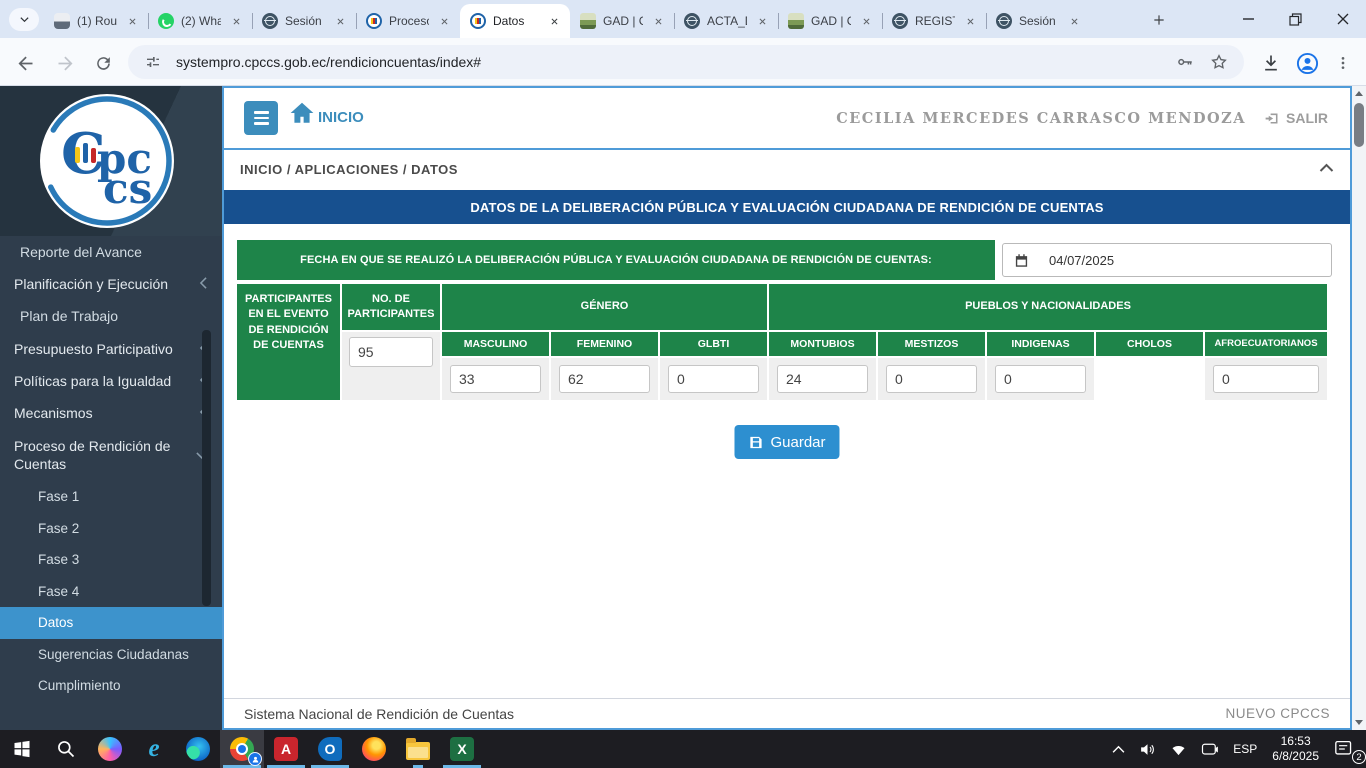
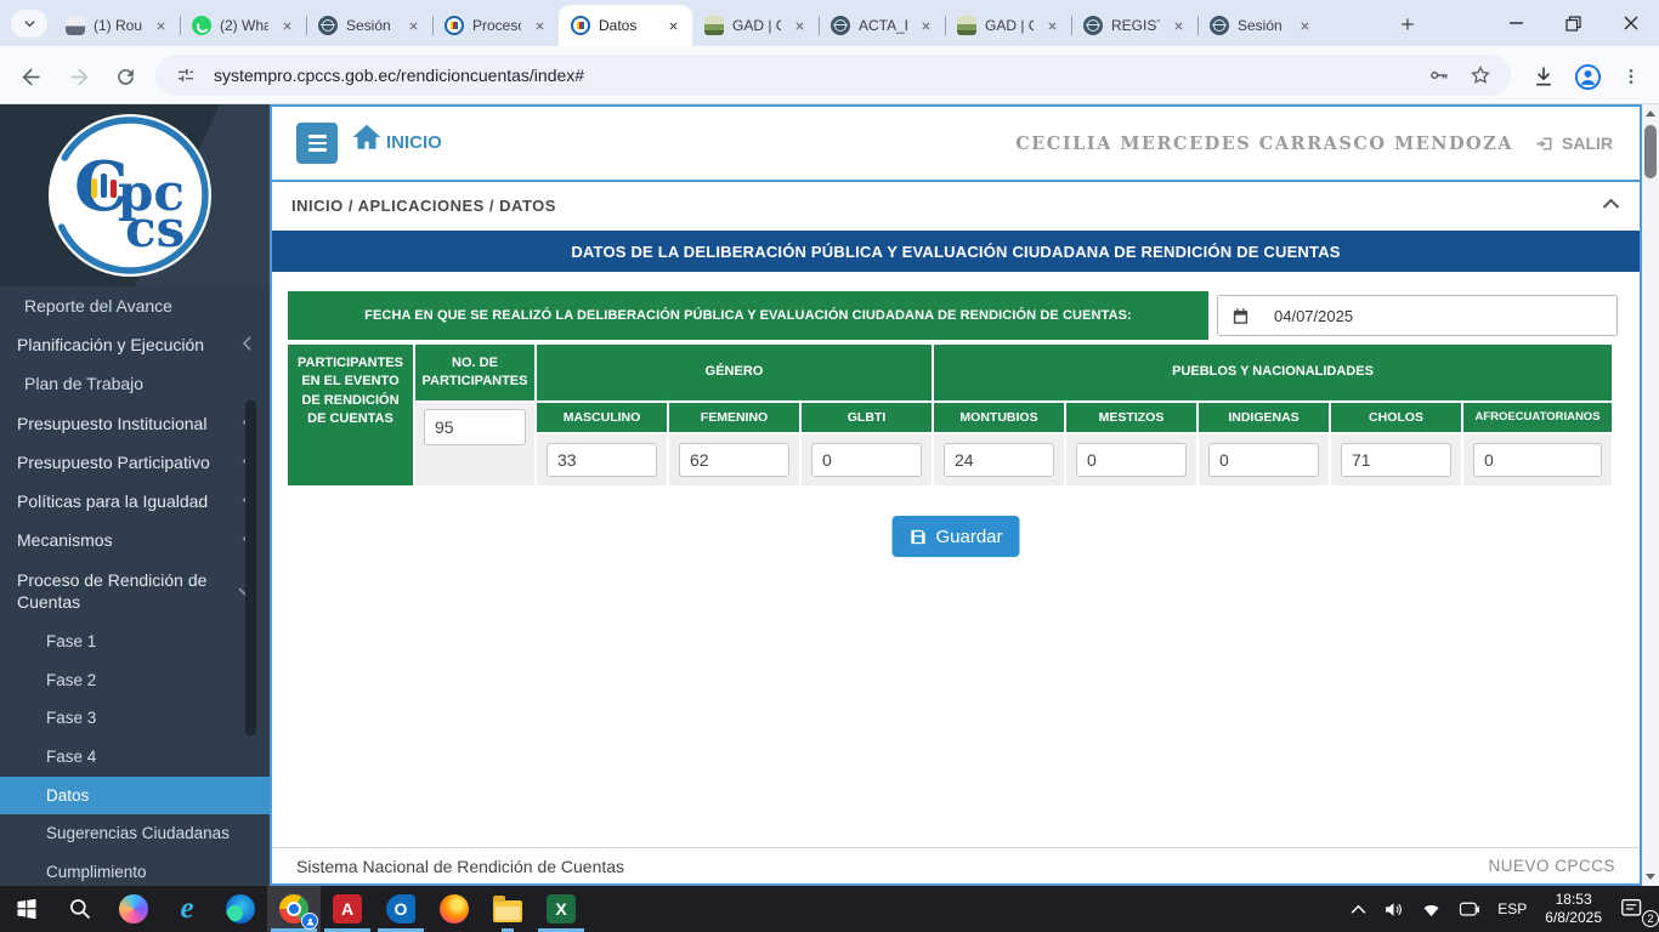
  (1) Rou
  (2) Wha
  Sesión
  Proces
  Datos
  GAD |
  ACTA_
  GAD |
  REGIS
  Sesión
  systempro.cpccs.gob.ec/rendicioncuentas/index#
  pc
  cs
  Reporte del Avance
  Planificación y Ejecución
  Plan de Trabajo
+ Presupuesto Institucional
  Presupuesto Participativo
  Políticas para la Igualdad
  Mecanismos
  Proceso de Rendición de Cuentas
  Fase 1
  Fase 2
  Fase 3
  Fase 4
  Datos
  Sugerencias Ciudadanas
  Cumplimiento
  INICIO
  CECILIA MERCEDES CARRASCO MENDOZA
  SALIR
  INICIO / APLICACIONES / DATOS
  DATOS DE LA DELIBERACIÓN PÚBLICA Y EVALUACIÓN CIUDADANA DE RENDICIÓN DE CUENTAS
  FECHA EN QUE SE REALIZÓ LA DELIBERACIÓN PÚBLICA Y EVALUACIÓN CIUDADANA DE RENDICIÓN DE CUENTAS:
  04/07/2025
  PARTICIPANTES EN EL EVENTO DE RENDICIÓN DE CUENTAS
  NO. DE PARTICIPANTES
  95
  GÉNERO
  PUEBLOS Y NACIONALIDADES
  MASCULINO
  FEMENINO
  GLBTI
  MONTUBIOS
  MESTIZOS
  INDIGENAS
  CHOLOS
  AFROECUATORIANOS
  33
  62
  0
  24
  0
  0
+ 71
  0
  Guardar
  Sistema Nacional de Rendición de Cuentas
  NUEVO CPCCS
  e
  A
  O
  X
  ESP
- 16:53
+ 18:53
  6/8/2025
  2
